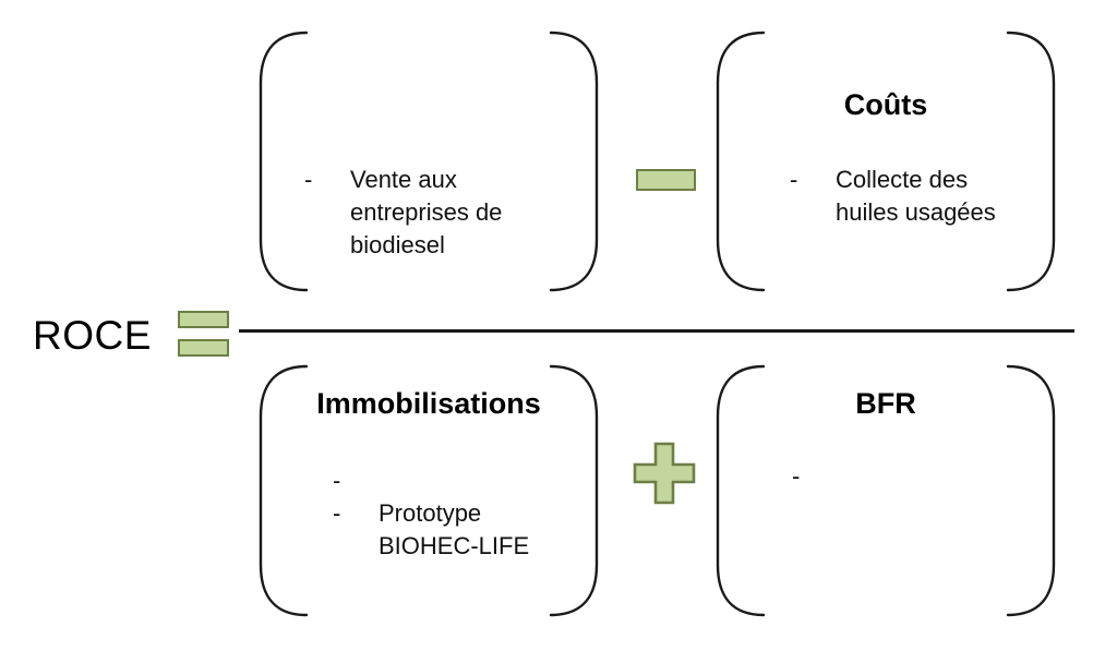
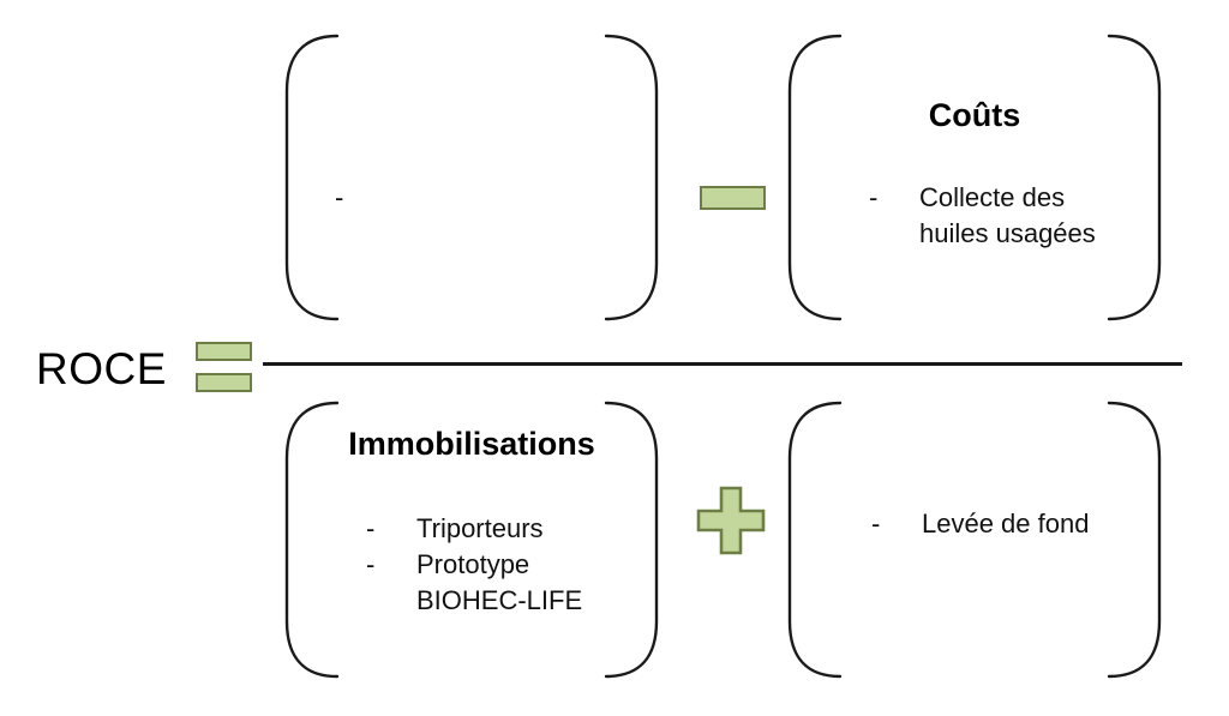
  ROCE
  -
- Vente aux entreprises de biodiesel
  Coûts
  -
  Collecte des huiles usagées
  Immobilisations
  -
+ Triporteurs
  -
  Prototype BIOHEC-LIFE
- BFR
  -
+ Levée de fond
